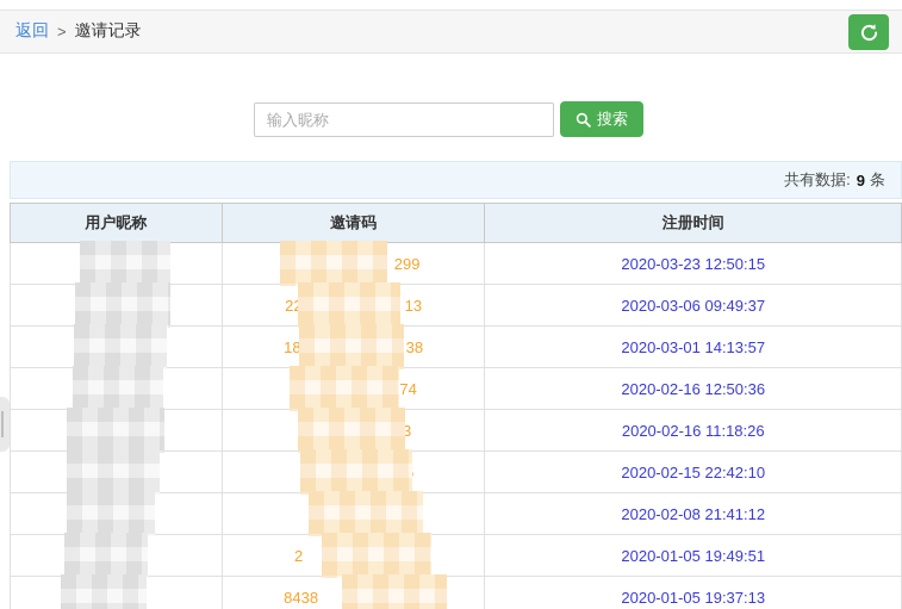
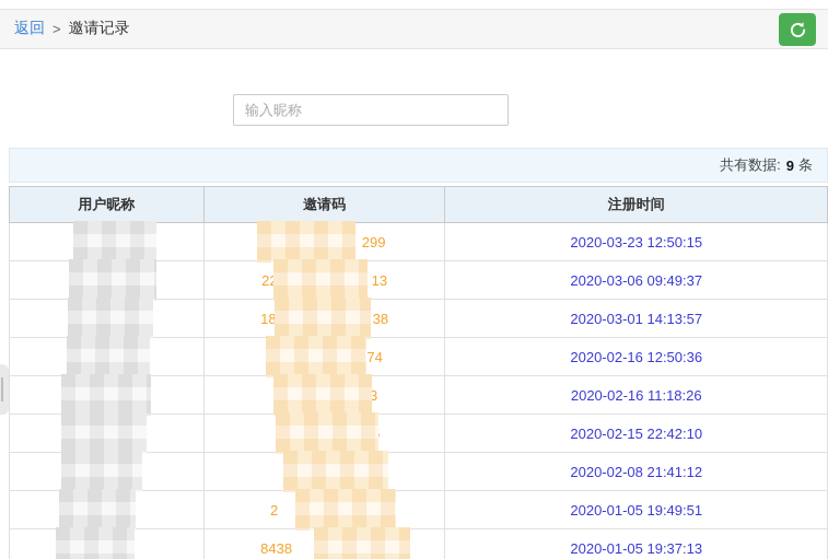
  返回
  >
  邀请记录
  输入昵称
- 搜索
  共有数据:
  9
  条
  用户昵称
  邀请码
  注册时间
  299
  2020-03-23 12:50:15
  13
  2020-03-06 09:49:37
  18
  38
  2020-03-01 14:13:57
  74
  2020-02-16 12:50:36
  3
  2020-02-16 11:18:26
  2020-02-15 22:42:10
  2020-02-08 21:41:12
  2
  2020-01-05 19:49:51
  8438
  2020-01-05 19:37:13
